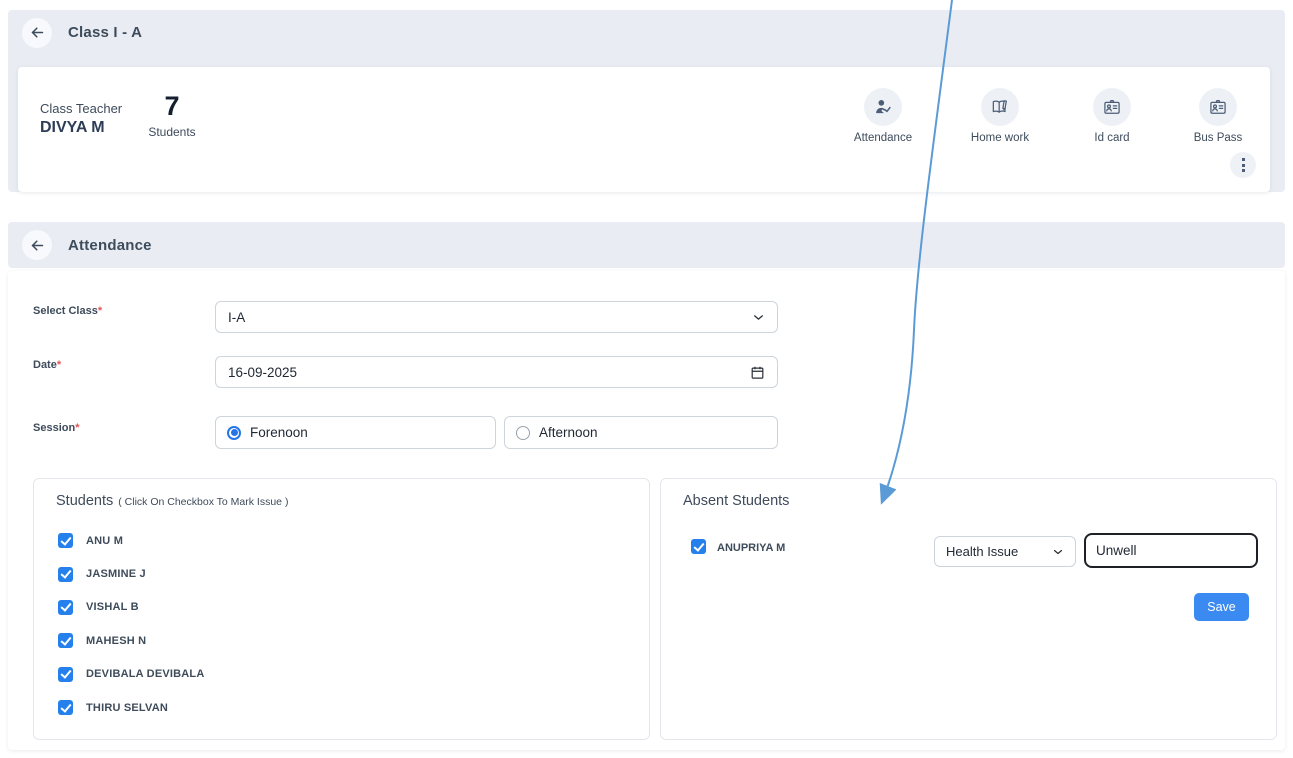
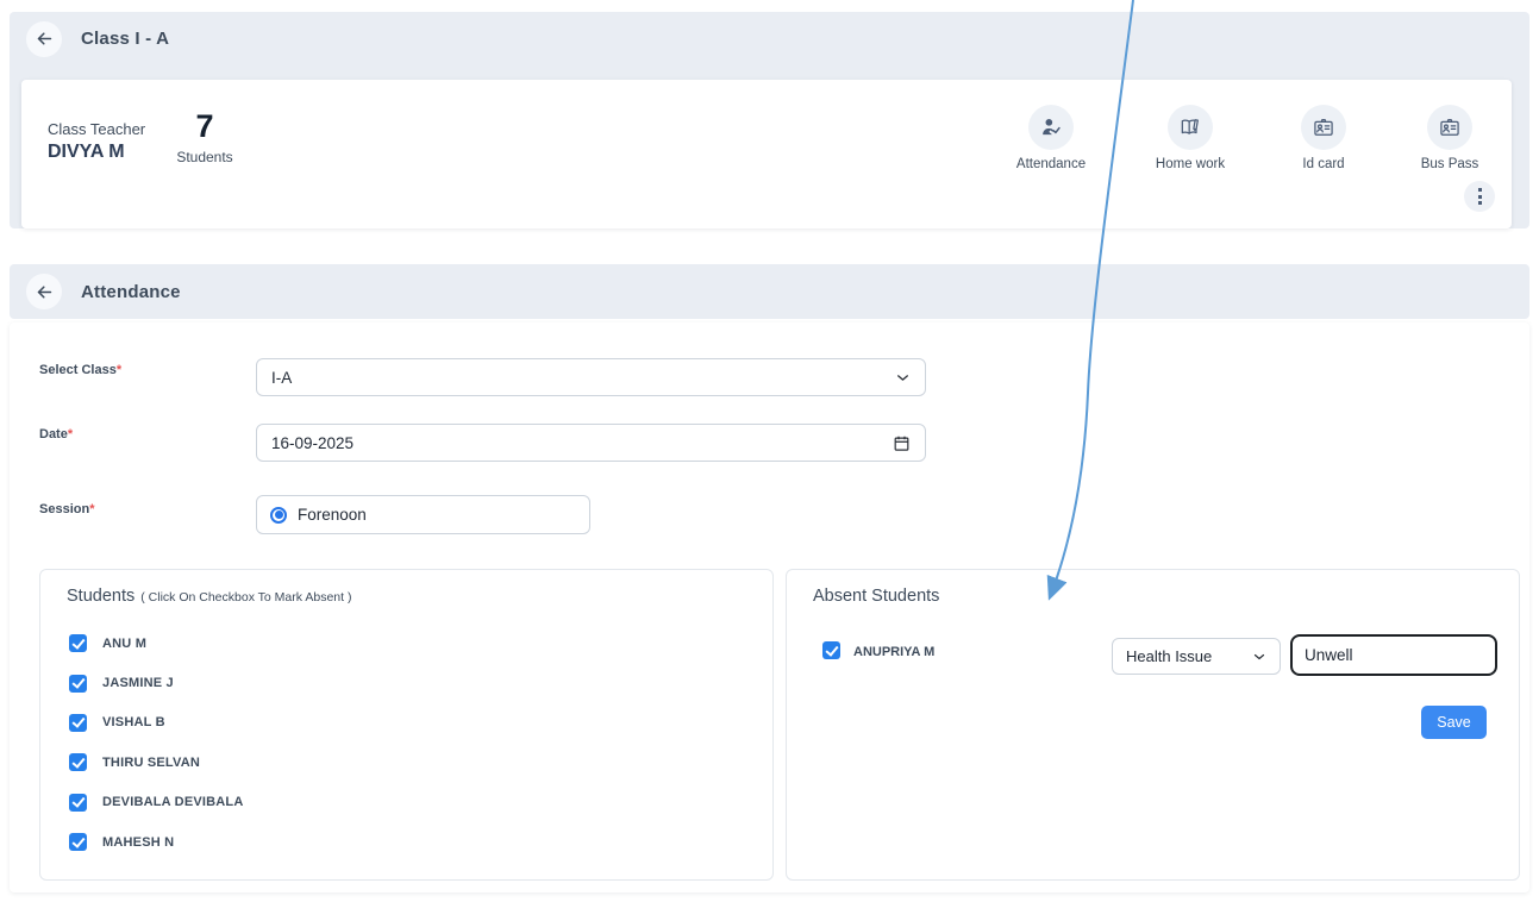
  Class I - A
  Class Teacher
  DIVYA M
  7
  Students
  Attendance
  Home work
  Id card
  Bus Pass
  Attendance
  Select Class*
  I-A
  Date*
  16-09-2025
  Session*
  Forenoon
- Afternoon
- Students ( Click On Checkbox To Mark Issue )
+ Students ( Click On Checkbox To Mark Absent )
  ANU M
  JASMINE J
  VISHAL B
- MAHESH N
+ THIRU SELVAN
  DEVIBALA DEVIBALA
- THIRU SELVAN
+ MAHESH N
  Absent Students
  ANUPRIYA M
  Health Issue
  Unwell
  Save
